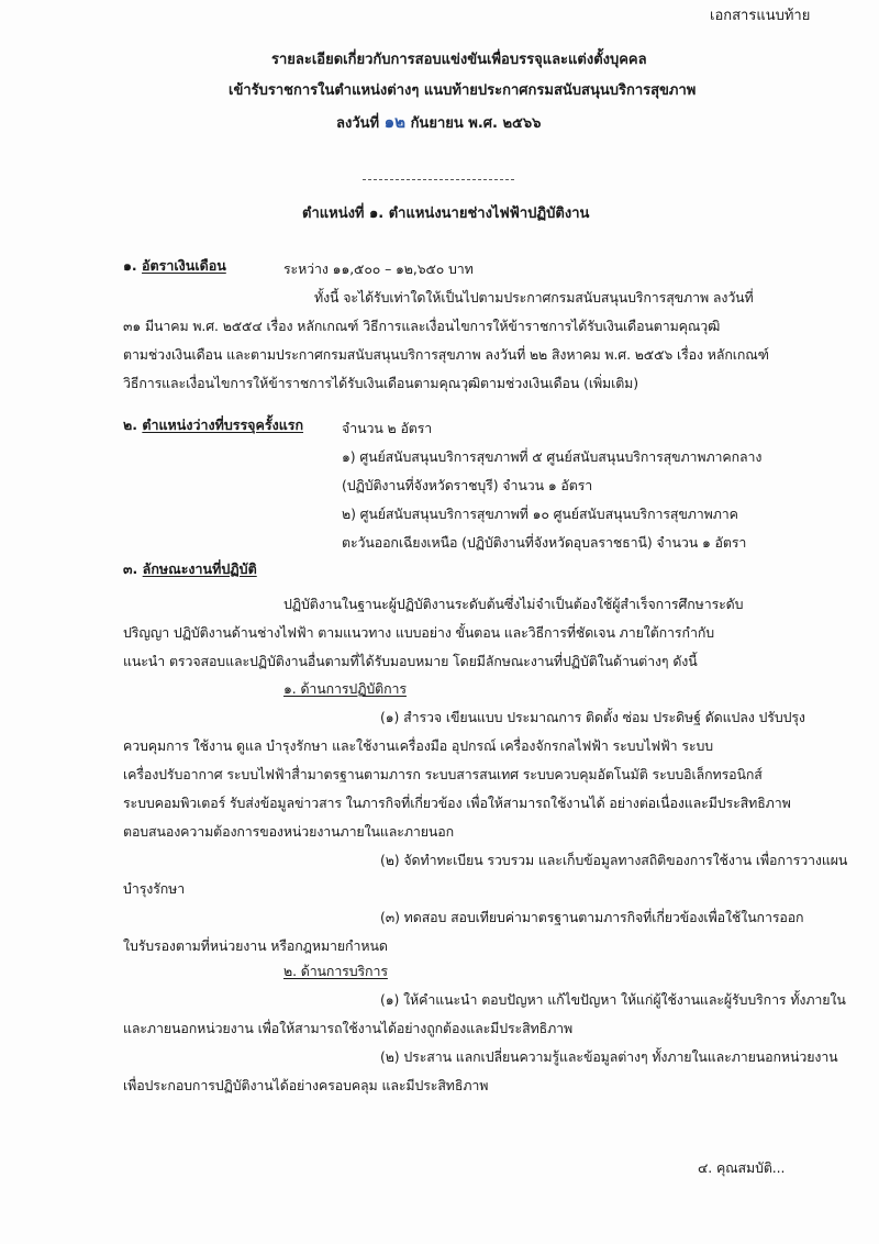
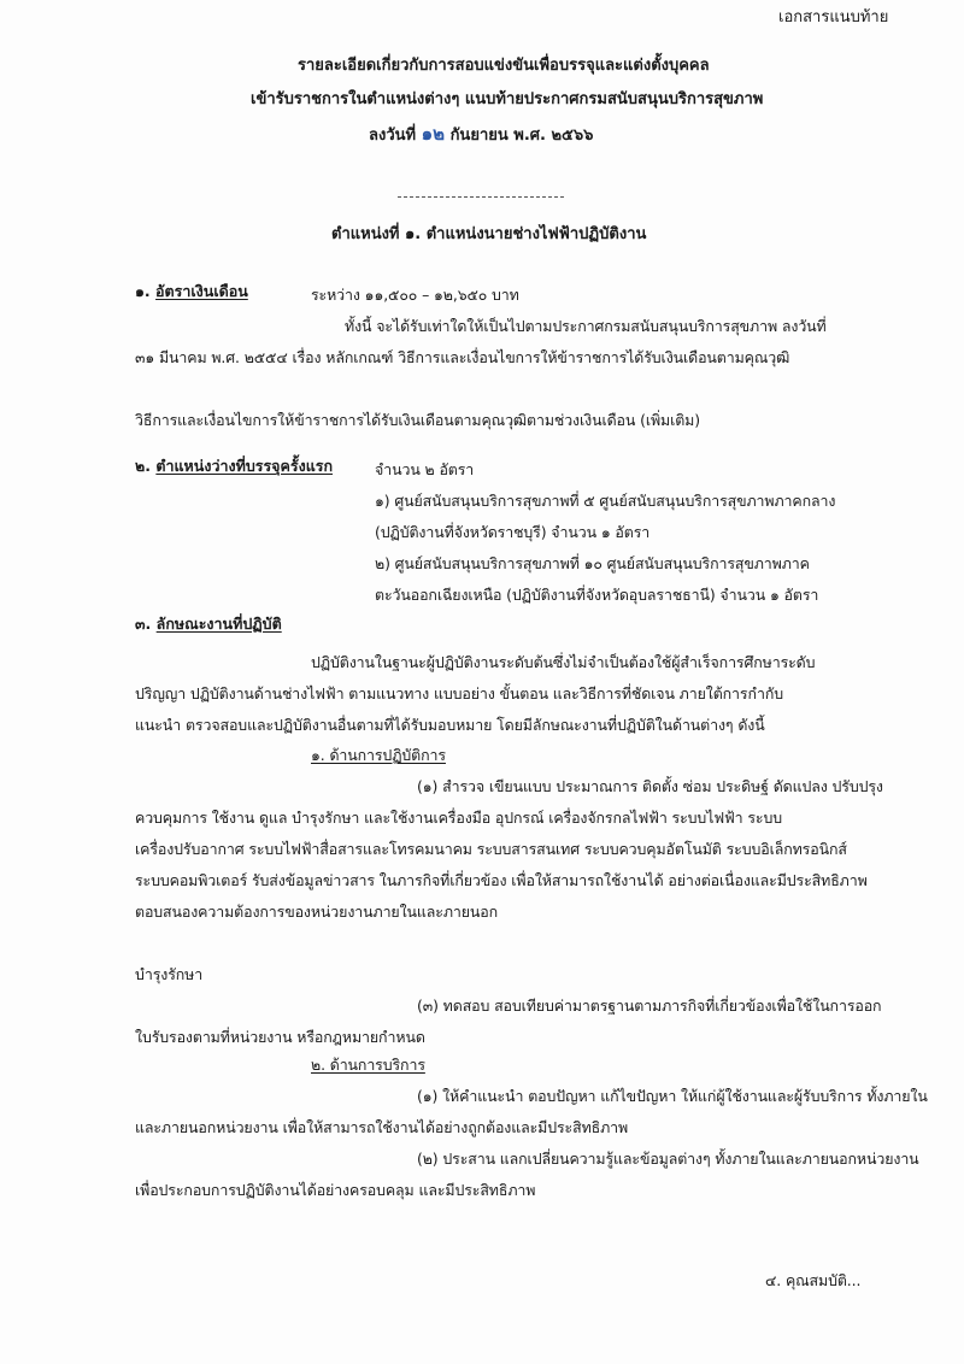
  เอกสารแนบท้าย
  รายละเอียดเกี่ยวกับการสอบแข่งขันเพื่อบรรจุและแต่งตั้งบุคคล
  เข้ารับราชการในตำแหน่งต่างๆ แนบท้ายประกาศกรมสนับสนุนบริการสุขภาพ
  ลงวันที่ ๑๒ กันยายน พ.ศ. ๒๕๖๖
  ตำแหน่งที่ ๑. ตำแหน่งนายช่างไฟฟ้าปฏิบัติงาน
  ๑. อัตราเงินเดือน
  ระหว่าง ๑๑,๕๐๐ – ๑๒,๖๕๐ บาท
  ทั้งนี้ จะได้รับเท่าใดให้เป็นไปตามประกาศกรมสนับสนุนบริการสุขภาพ ลงวันที่
  ๓๑ มีนาคม พ.ศ. ๒๕๕๔ เรื่อง หลักเกณฑ์ วิธีการและเงื่อนไขการให้ข้าราชการได้รับเงินเดือนตามคุณวุฒิ
- ตามช่วงเงินเดือน และตามประกาศกรมสนับสนุนบริการสุขภาพ ลงวันที่ ๒๒ สิงหาคม พ.ศ. ๒๕๕๖ เรื่อง หลักเกณฑ์
  วิธีการและเงื่อนไขการให้ข้าราชการได้รับเงินเดือนตามคุณวุฒิตามช่วงเงินเดือน (เพิ่มเติม)
  ๒. ตำแหน่งว่างที่บรรจุครั้งแรก
  จำนวน ๒ อัตรา
  ๑) ศูนย์สนับสนุนบริการสุขภาพที่ ๕ ศูนย์สนับสนุนบริการสุขภาพภาคกลาง
  (ปฏิบัติงานที่จังหวัดราชบุรี) จำนวน ๑ อัตรา
  ๒) ศูนย์สนับสนุนบริการสุขภาพที่ ๑๐ ศูนย์สนับสนุนบริการสุขภาพภาค
  ตะวันออกเฉียงเหนือ (ปฏิบัติงานที่จังหวัดอุบลราชธานี) จำนวน ๑ อัตรา
  ๓. ลักษณะงานที่ปฏิบัติ
  ปฏิบัติงานในฐานะผู้ปฏิบัติงานระดับต้นซึ่งไม่จำเป็นต้องใช้ผู้สำเร็จการศึกษาระดับ
  ปริญญา ปฏิบัติงานด้านช่างไฟฟ้า ตามแนวทาง แบบอย่าง ขั้นตอน และวิธีการที่ชัดเจน ภายใต้การกำกับ
  แนะนำ ตรวจสอบและปฏิบัติงานอื่นตามที่ได้รับมอบหมาย โดยมีลักษณะงานที่ปฏิบัติในด้านต่างๆ ดังนี้
  ๑. ด้านการปฏิบัติการ
  (๑) สำรวจ เขียนแบบ ประมาณการ ติดตั้ง ซ่อม ประดิษฐ์ ดัดแปลง ปรับปรุง
  ควบคุมการ ใช้งาน ดูแล บำรุงรักษา และใช้งานเครื่องมือ อุปกรณ์ เครื่องจักรกลไฟฟ้า ระบบไฟฟ้า ระบบ
- เครื่องปรับอากาศ ระบบไฟฟ้าสื่ามาตรฐานตามภารก ระบบสารสนเทศ ระบบควบคุมอัตโนมัติ ระบบอิเล็กทรอนิกส์
+ เครื่องปรับอากาศ ระบบไฟฟ้าสื่อสารและโทรคมนาคม ระบบสารสนเทศ ระบบควบคุมอัตโนมัติ ระบบอิเล็กทรอนิกส์
  ระบบคอมพิวเตอร์ รับส่งข้อมูลข่าวสาร ในภารกิจที่เกี่ยวข้อง เพื่อให้สามารถใช้งานได้ อย่างต่อเนื่องและมีประสิทธิภาพ
  ตอบสนองความต้องการของหน่วยงานภายในและภายนอก
- (๒) จัดทำทะเบียน รวบรวม และเก็บข้อมูลทางสถิติของการใช้งาน เพื่อการวางแผน
  บำรุงรักษา
  (๓) ทดสอบ สอบเทียบค่ามาตรฐานตามภารกิจที่เกี่ยวข้องเพื่อใช้ในการออก
  ใบรับรองตามที่หน่วยงาน หรือกฎหมายกำหนด
  ๒. ด้านการบริการ
  (๑) ให้คำแนะนำ ตอบปัญหา แก้ไขปัญหา ให้แก่ผู้ใช้งานและผู้รับบริการ ทั้งภายใน
  และภายนอกหน่วยงาน เพื่อให้สามารถใช้งานได้อย่างถูกต้องและมีประสิทธิภาพ
  (๒) ประสาน แลกเปลี่ยนความรู้และข้อมูลต่างๆ ทั้งภายในและภายนอกหน่วยงาน
  เพื่อประกอบการปฏิบัติงานได้อย่างครอบคลุม และมีประสิทธิภาพ
  ๔. คุณสมบัติ...
